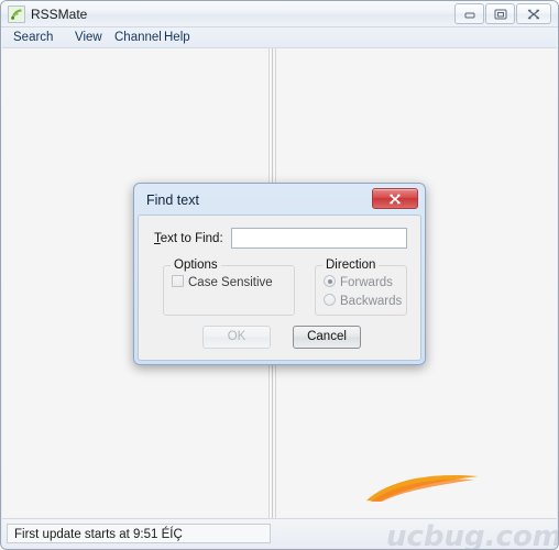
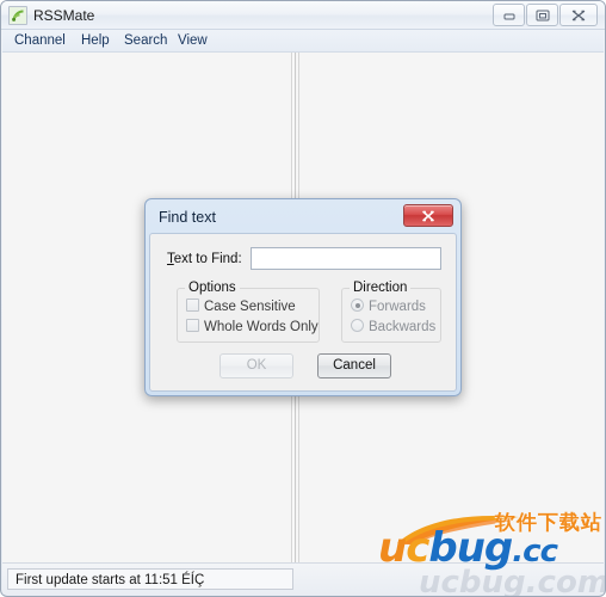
  RSSMate
- Search
+ Channel
- View
+ Help
- Channel
+ Search
- Help
+ View
- First update starts at 9:51 ÉÍÇ
+ First update starts at 11:51 ÉÍÇ
+ 软件下载站
+ ucbug.cc
  ucbug.com
  Find text
  Text to Find:
  Options
  Case Sensitive
+ Whole Words Only
  Direction
  Forwards
  Backwards
  OK
  Cancel
